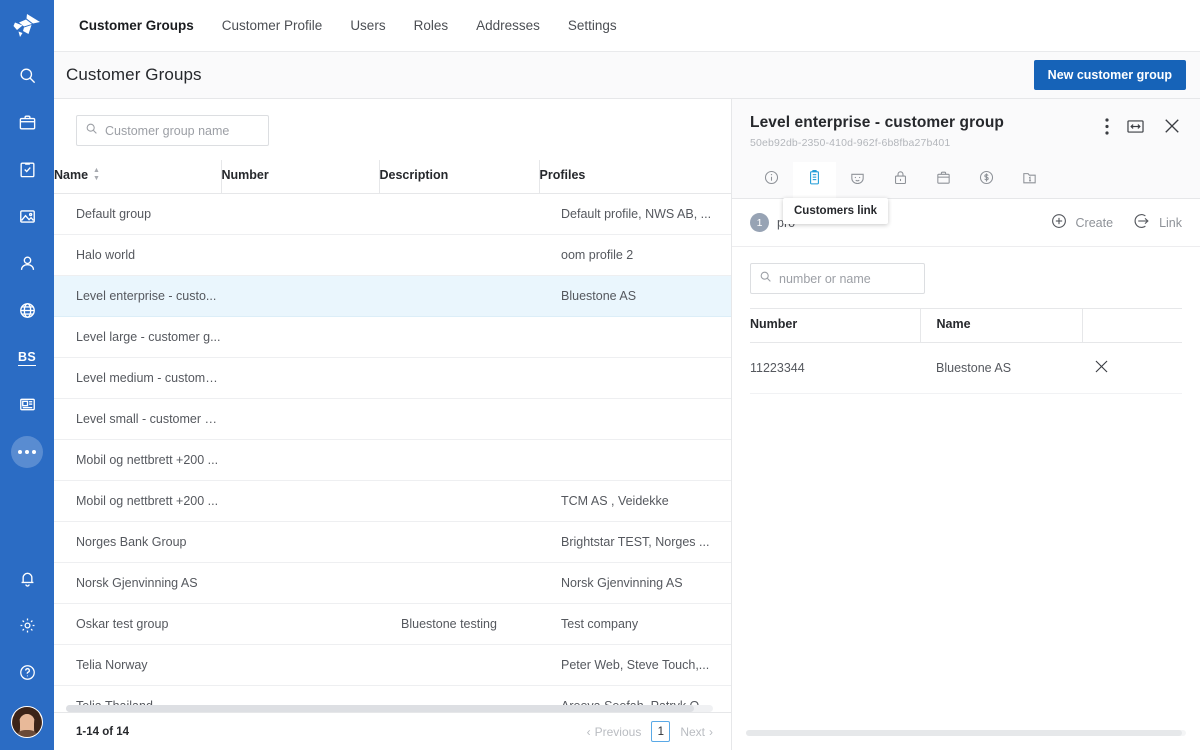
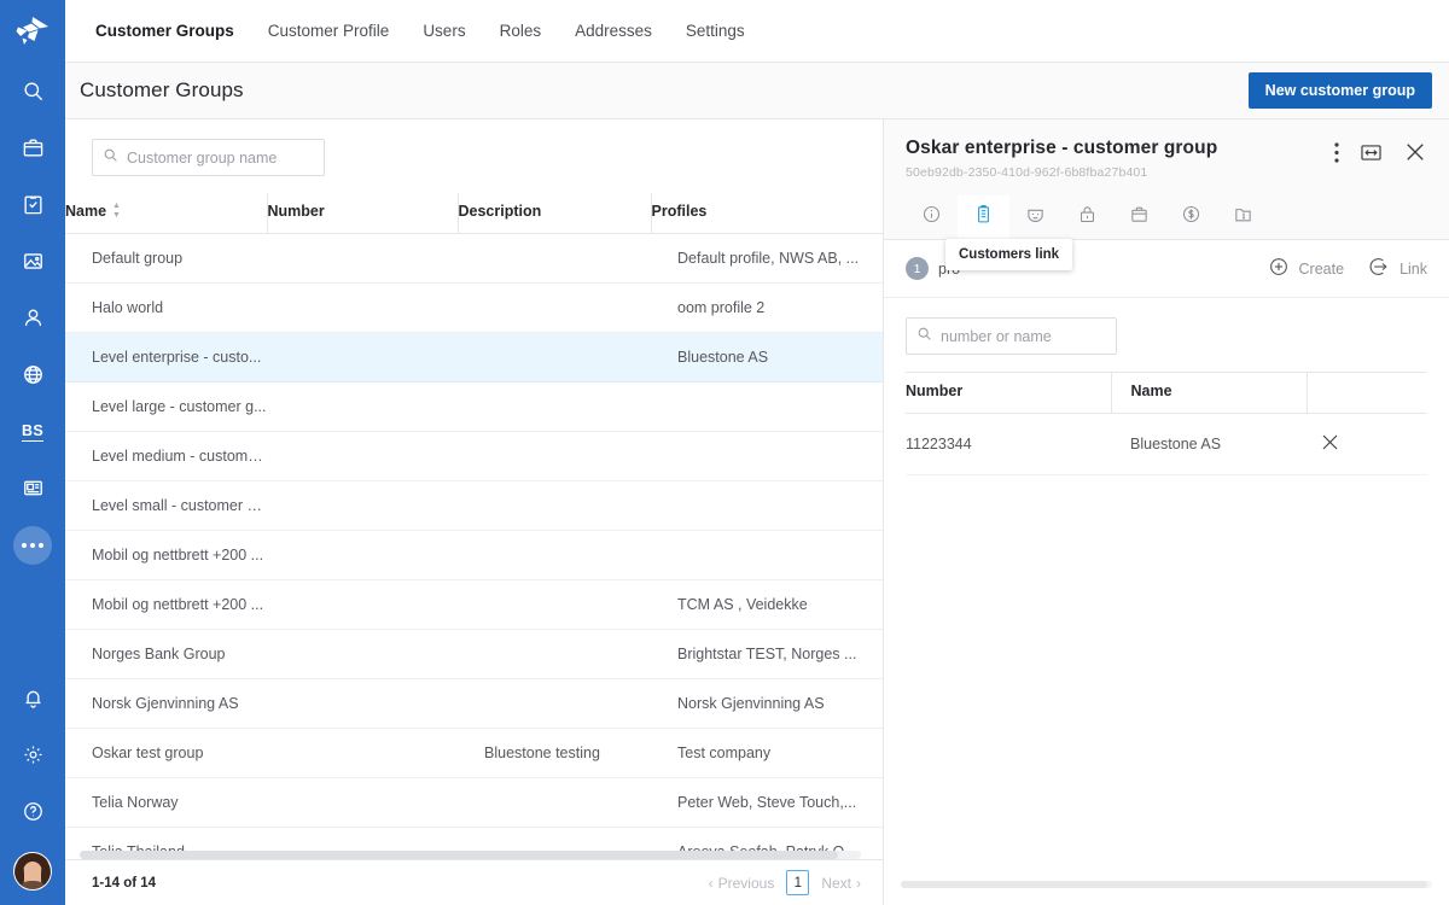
  BS
  Customer Groups
  Customer Profile
  Users
  Roles
  Addresses
  Settings
  Customer Groups
  New customer group
  Customer group name
  Name	Number	Description	Profiles
  Default group			Default profile, NWS AB, ...
  Halo world			oom profile 2
  Level enterprise - custo...			Bluestone AS
  Level large - customer g...
  Level medium - custome...
  Level small - customer g...
  Mobil og nettbrett +200 ...
  Mobil og nettbrett +200 ...			TCM AS , Veidekke
  Norges Bank Group			Brightstar TEST, Norges ...
  Norsk Gjenvinning AS			Norsk Gjenvinning AS
  Oskar test group		Bluestone testing	Test company
  Telia Norway			Peter Web, Steve Touch,...
  1-14 of 14
  ‹
  Previous
  1
  Next
  ›
- Level enterprise - customer group
+ Oskar enterprise - customer group
  50eb92db-2350-410d-962f-6b8fba27b401
  1
  Customers link
  Create
  Link
  number or name
  Number	Name
  11223344	Bluestone AS
